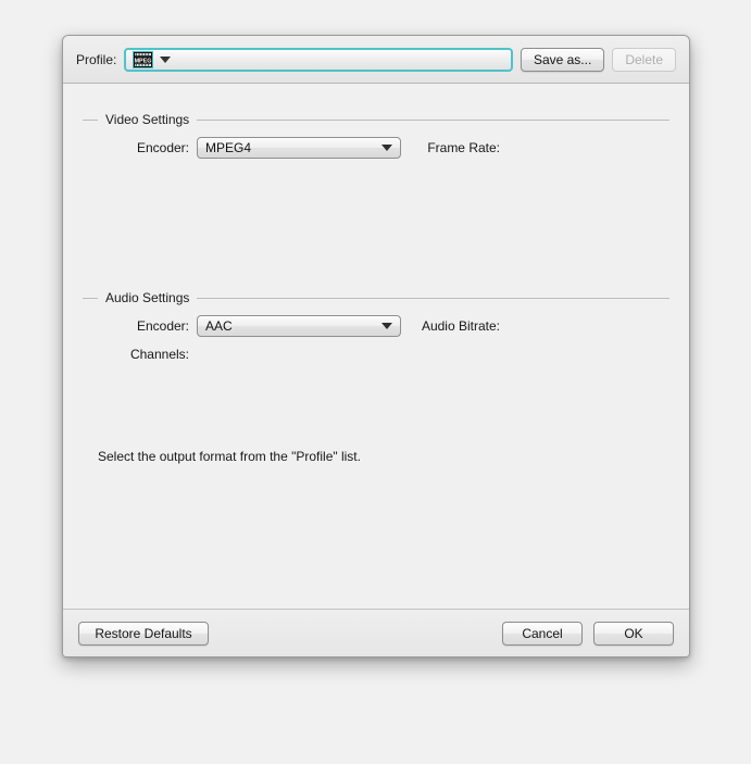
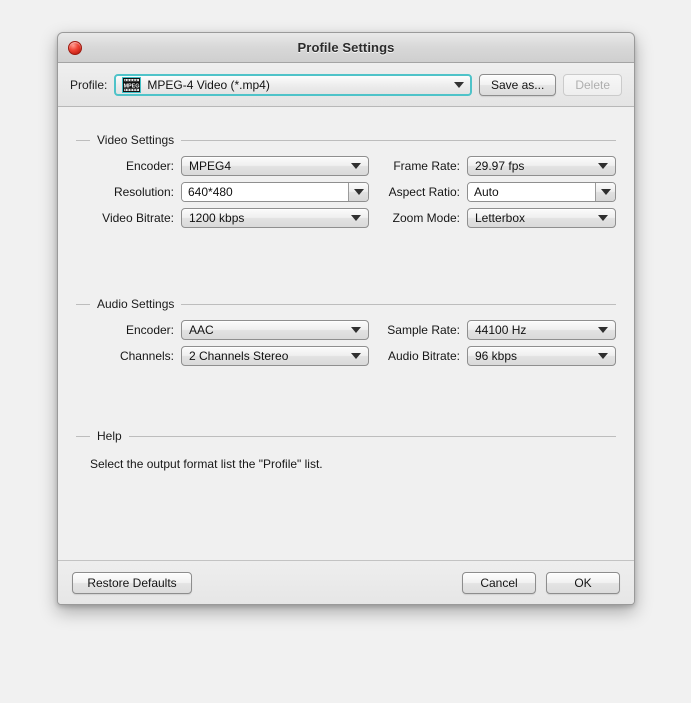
+ Profile Settings
  Profile:
+ MPEG-4 Video (*.mp4)
  Save as...
  Delete
  Video Settings
  Encoder:
  MPEG4
+ Resolution:
+ 640*480
+ Video Bitrate:
+ 1200 kbps
  Frame Rate:
+ 29.97 fps
+ Aspect Ratio:
+ Auto
+ Zoom Mode:
+ Letterbox
  Audio Settings
  Encoder:
  AAC
  Channels:
+ 2 Channels Stereo
+ Sample Rate:
+ 44100 Hz
  Audio Bitrate:
+ 96 kbps
+ Help
- Select the output format from the "Profile" list.
+ Select the output format list the "Profile" list.
  Restore Defaults
  Cancel
  OK
